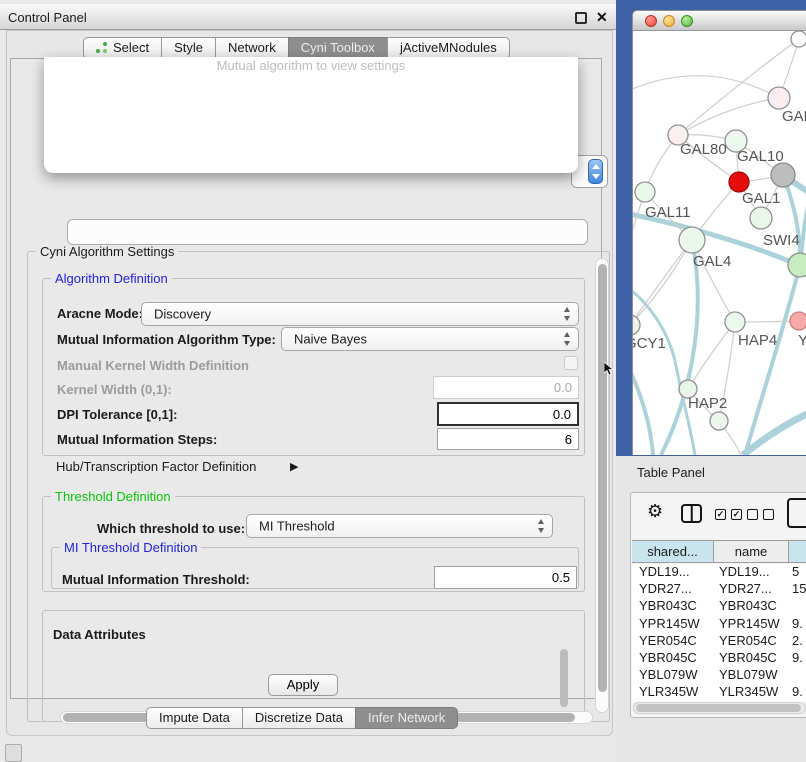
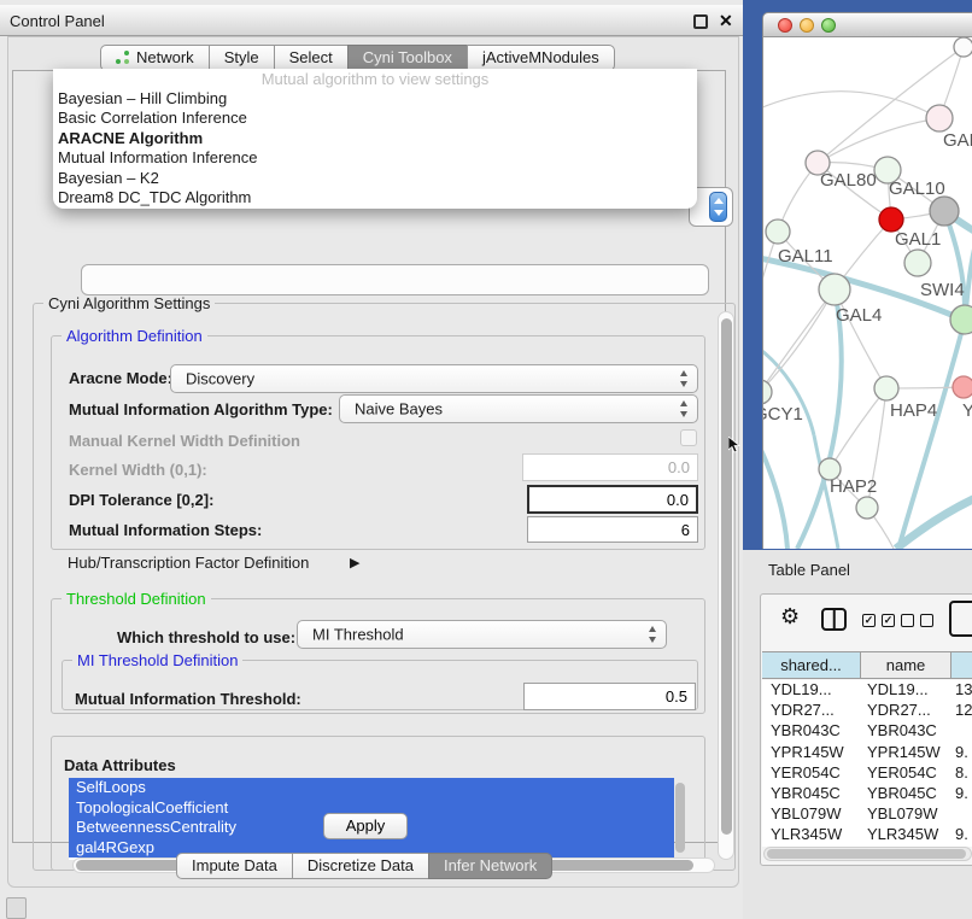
  Control Panel
  ✕
- Select
+ Network
  Style
- Network
+ Select
  Cyni Toolbox
  jActiveMNodules
  Cyni Algorithm Settings
  Algorithm Definition
  Aracne Mode
  Discovery
  Mutual Information Algorithm Type:
  Naive Bayes
  Manual Kernel Width Definition
  Kernel Width (0,1):
  0.0
- DPI Tolerance [0,1]:
+ DPI Tolerance [0,2]:
  0.0
  Mutual Information Steps:
  6
  Hub/Transcription Factor Definition
  ▶
  Threshold Definition
  Which threshold to use:
  MI Threshold
  MI Threshold Definition
  Mutual Information Threshold:
  0.5
  Data Attributes
+ SelfLoops
+ TopologicalCoefficient
+ BetweennessCentrality
+ gal4RGexp
  Apply
  Impute Data
  Discretize Data
  Infer Network
  Mutual algorithm to view settings
+ Bayesian – Hill Climbing
+ Basic Correlation Inference
+ ARACNE Algorithm
+ Mutual Information Inference
+ Bayesian – K2
+ Dream8 DC_TDC Algorithm
  GAL80
  GAL10
  GAL1
  GAL11
  SWI4
  GAL4
  HAP4
  Y
  CY1
  HAP2
  Table Panel
  ⚙
  ✓
  ✓
  shared...
  name
  YDL19...
  YDL19...
- 5
+ 13
  YDR27...
  YDR27...
- 15
+ 12
  YBR043C
  YBR043C
  YPR145W
  YPR145W
  9.
  YER054C
  YER054C
- 2.
+ 8.
  YBR045C
  YBR045C
  9.
  YBL079W
  YBL079W
  YLR345W
  YLR345W
  9.
